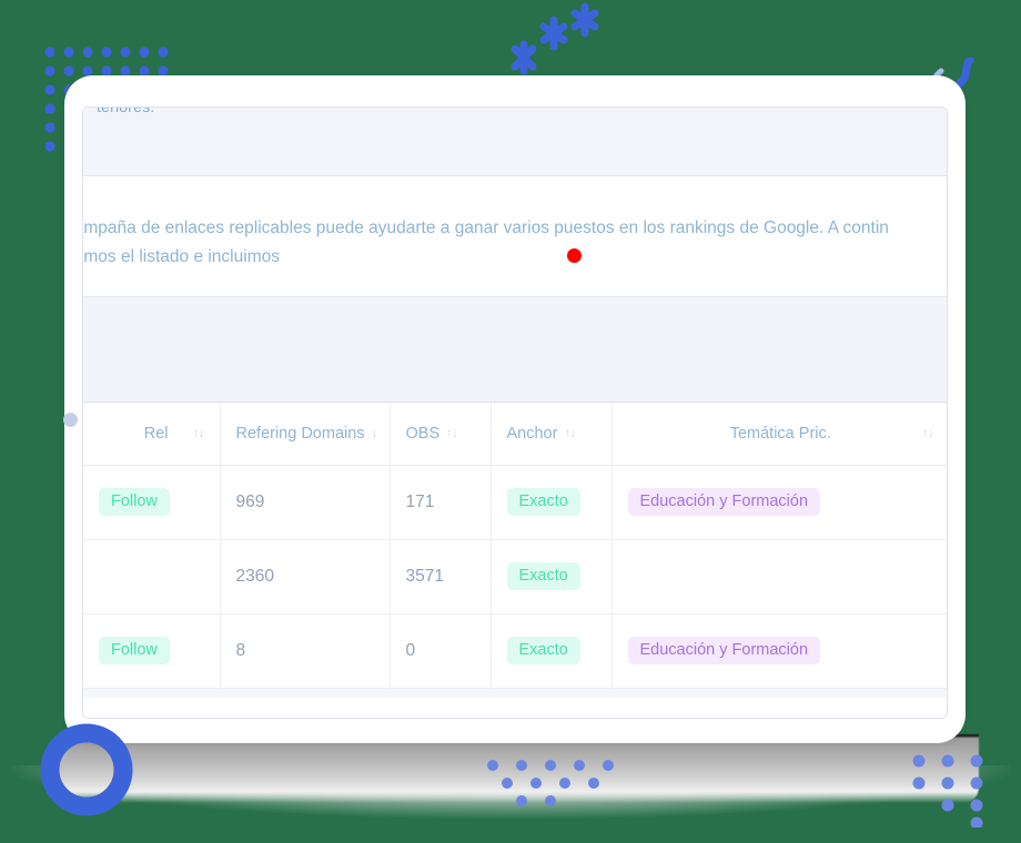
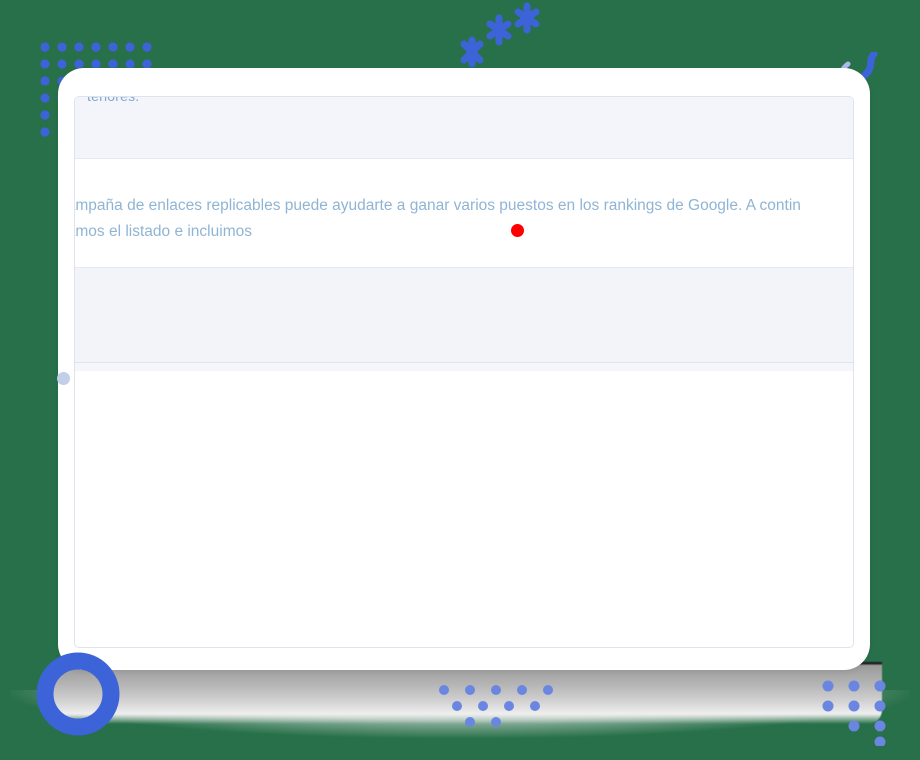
  mpaña de enlaces replicables puede ayudarte a ganar varios puestos en los rankings de Google. A contin
  mos el listado e incluimos
- Rel ↑↓	Refering Domains ↓	OBS ↑↓	Anchor ↑↓	Temática Pric. ↑↓
- Follow	969	171	Exacto	Educación y Formación
- 	2360	3571	Exacto
- Follow	8	0	Exacto	Educación y Formación
